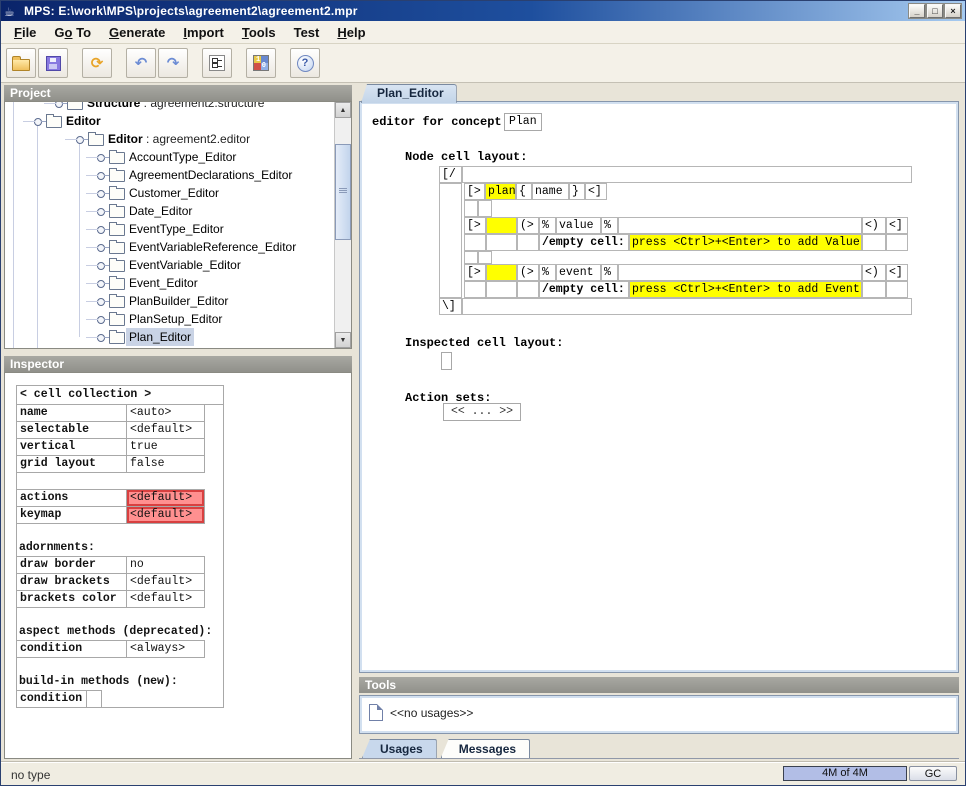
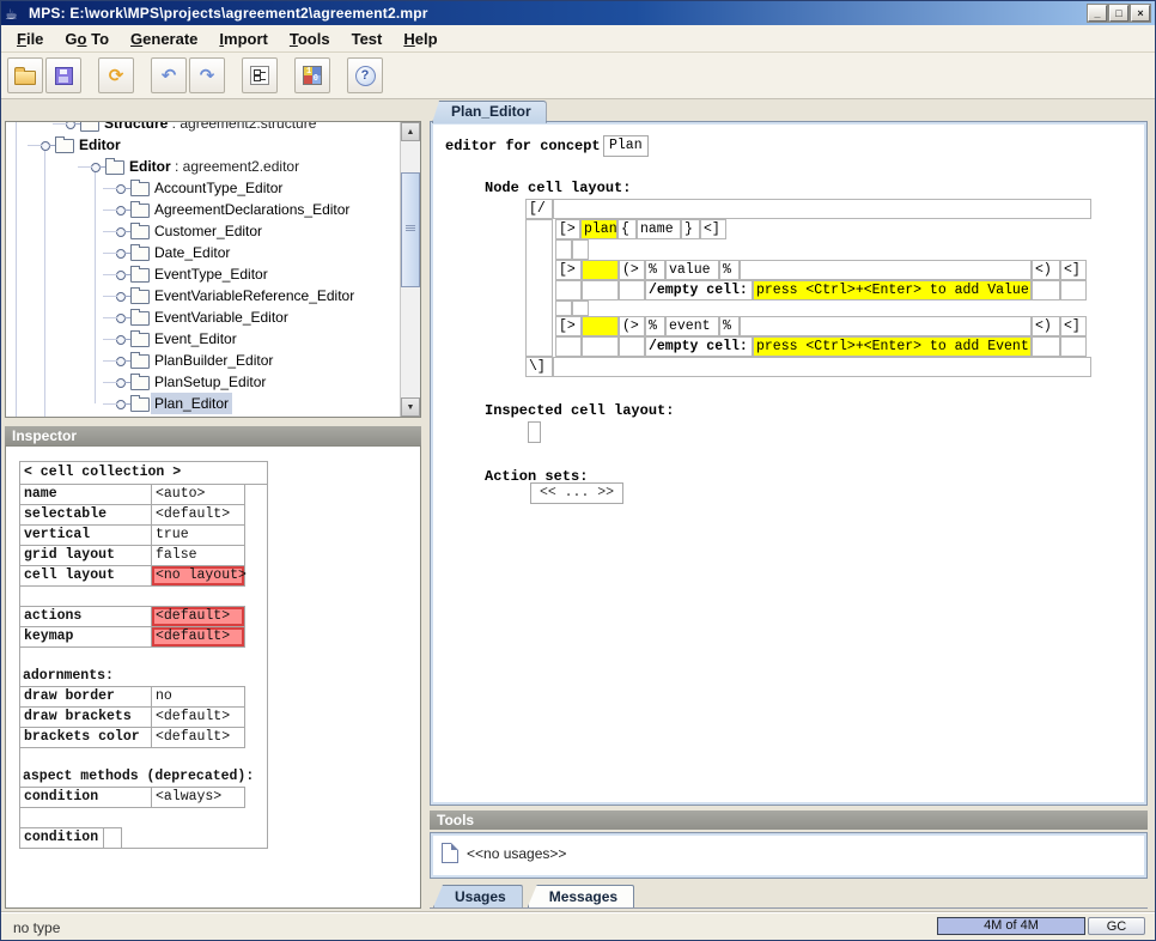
  MPS: E:\work\MPS\projects\agreement2\agreement2.mpr
  _
  □
  ×
  File
  Go To
  Generate
  Import
  Tools
  Test
  Help
- Project
  Structure : agreement2.structure
  Editor
  Editor : agreement2.editor
  AccountType_Editor
  AgreementDeclarations_Editor
  Customer_Editor
  Date_Editor
  EventType_Editor
  EventVariableReference_Editor
  EventVariable_Editor
  Event_Editor
  PlanBuilder_Editor
  PlanSetup_Editor
  Plan_Editor
  Inspector
  < cell collection >
  name
  <auto>
  selectable
  <default>
  vertical
  true
  grid layout
  false
+ cell layout
+ <no layout>
  actions
  <default>
  keymap
  <default>
  adornments:
  draw border
  no
  draw brackets
  <default>
  brackets color
  <default>
  aspect methods (deprecated):
  condition
  <always>
- build-in methods (new):
  condition
  Plan_Editor
  editor for concept
  Plan
  Node cell layout:
  [/
  [>
  plan
  {
  name
  }
  <]
  [>
  (>
  %
  value
  %
  <)
  <]
  /empty cell:
  press <Ctrl>+<Enter> to add Value
  [>
  (>
  %
  event
  %
  <)
  <]
  /empty cell:
  press <Ctrl>+<Enter> to add Event
  \]
  Inspected cell layout:
  Action sets:
  << ... >>
  Tools
  <<no usages>>
  Usages
  Messages
  no type
  4M of 4M
  GC
